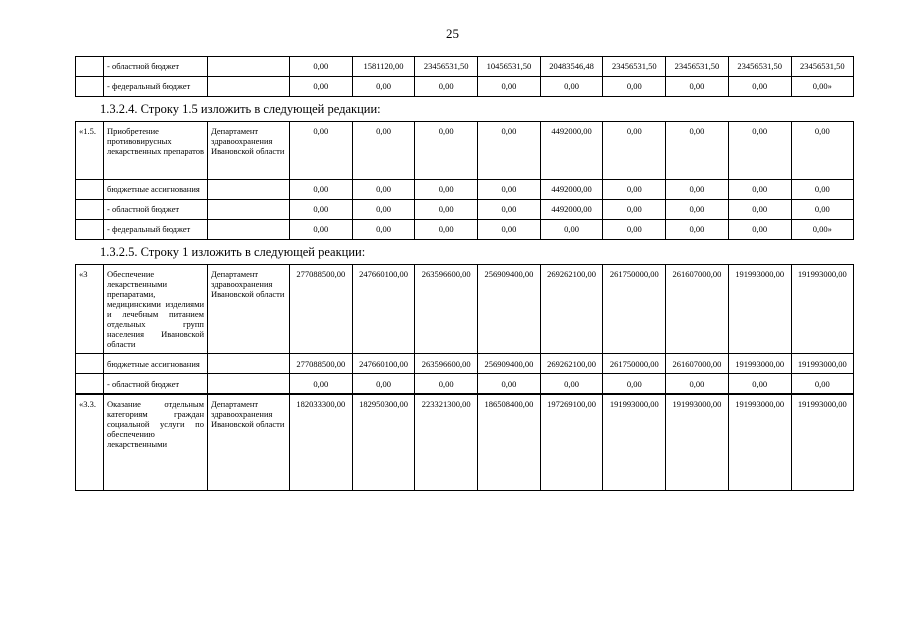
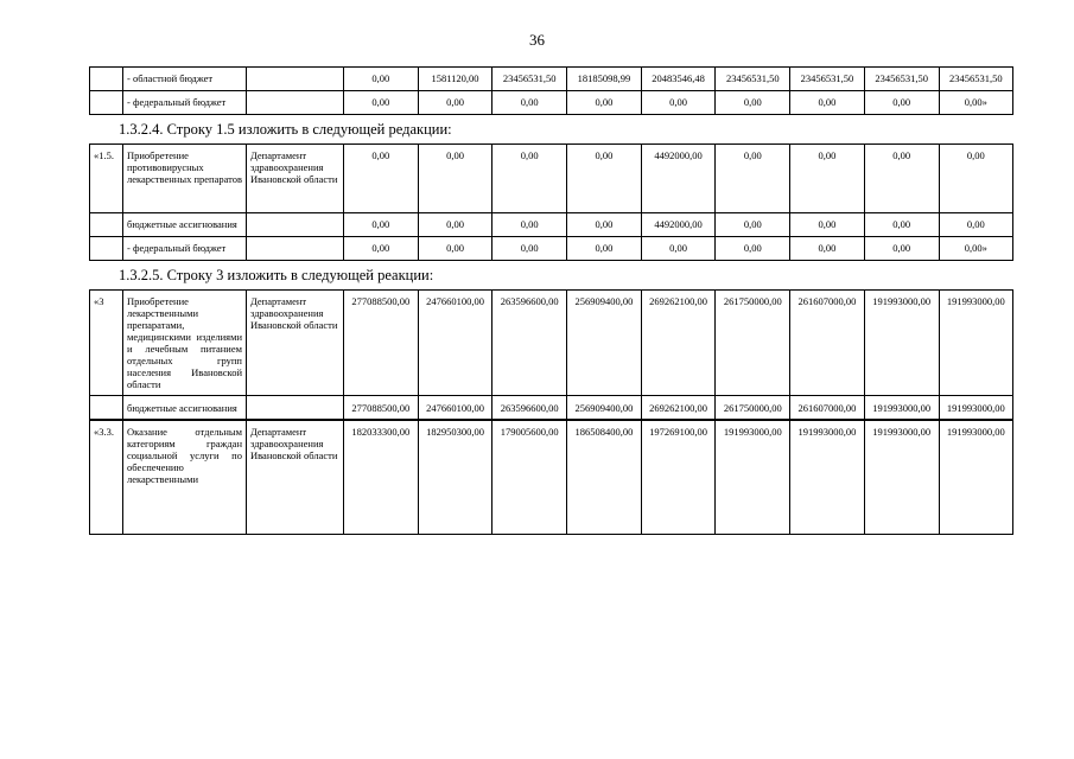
- 25
+ 36
- 	- областной бюджет		0,00	1581120,00	23456531,50	10456531,50	20483546,48	23456531,50	23456531,50	23456531,50	23456531,50
+ 	- областной бюджет		0,00	1581120,00	23456531,50	18185098,99	20483546,48	23456531,50	23456531,50	23456531,50	23456531,50
  	- федеральный бюджет		0,00	0,00	0,00	0,00	0,00	0,00	0,00	0,00	0,00»
  1.3.2.4. Строку 1.5 изложить в следующей редакции:
  «1.5.	Приобретение противовирусных лекарственных препаратов	Департамент здравоохранения Ивановской области	0,00	0,00	0,00	0,00	4492000,00	0,00	0,00	0,00	0,00
  	бюджетные ассигнования		0,00	0,00	0,00	0,00	4492000,00	0,00	0,00	0,00	0,00
- 	- областной бюджет		0,00	0,00	0,00	0,00	4492000,00	0,00	0,00	0,00	0,00
  	- федеральный бюджет		0,00	0,00	0,00	0,00	0,00	0,00	0,00	0,00	0,00»
- 1.3.2.5. Строку 1 изложить в следующей реакции:
+ 1.3.2.5. Строку 3 изложить в следующей реакции:
- «3	Обеспечение лекарственными препаратами, медицинскими изделиями и лечебным питанием отдельных групп населения Ивановской области	Департамент здравоохранения Ивановской области	277088500,00	247660100,00	263596600,00	256909400,00	269262100,00	261750000,00	261607000,00	191993000,00	191993000,00
+ «3	Приобретение лекарственными препаратами, медицинскими изделиями и лечебным питанием отдельных групп населения Ивановской области	Департамент здравоохранения Ивановской области	277088500,00	247660100,00	263596600,00	256909400,00	269262100,00	261750000,00	261607000,00	191993000,00	191993000,00
  	бюджетные ассигнования		277088500,00	247660100,00	263596600,00	256909400,00	269262100,00	261750000,00	261607000,00	191993000,00	191993000,00
- 	- областной бюджет		0,00	0,00	0,00	0,00	0,00	0,00	0,00	0,00	0,00
- «3.3.	Оказание отдельным категориям граждан социальной услуги по обеспечению лекарственными	Департамент здравоохранения Ивановской области	182033300,00	182950300,00	223321300,00	186508400,00	197269100,00	191993000,00	191993000,00	191993000,00	191993000,00
+ «3.3.	Оказание отдельным категориям граждан социальной услуги по обеспечению лекарственными	Департамент здравоохранения Ивановской области	182033300,00	182950300,00	179005600,00	186508400,00	197269100,00	191993000,00	191993000,00	191993000,00	191993000,00
